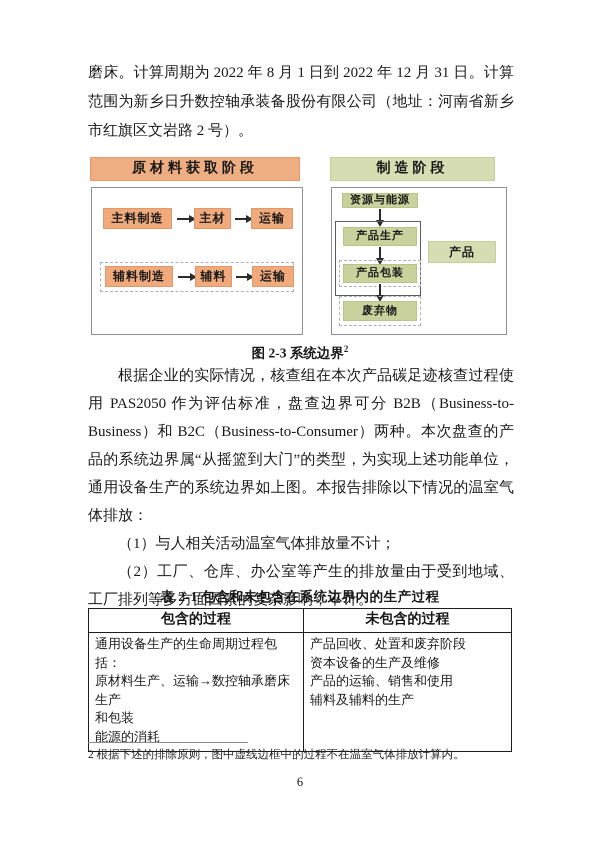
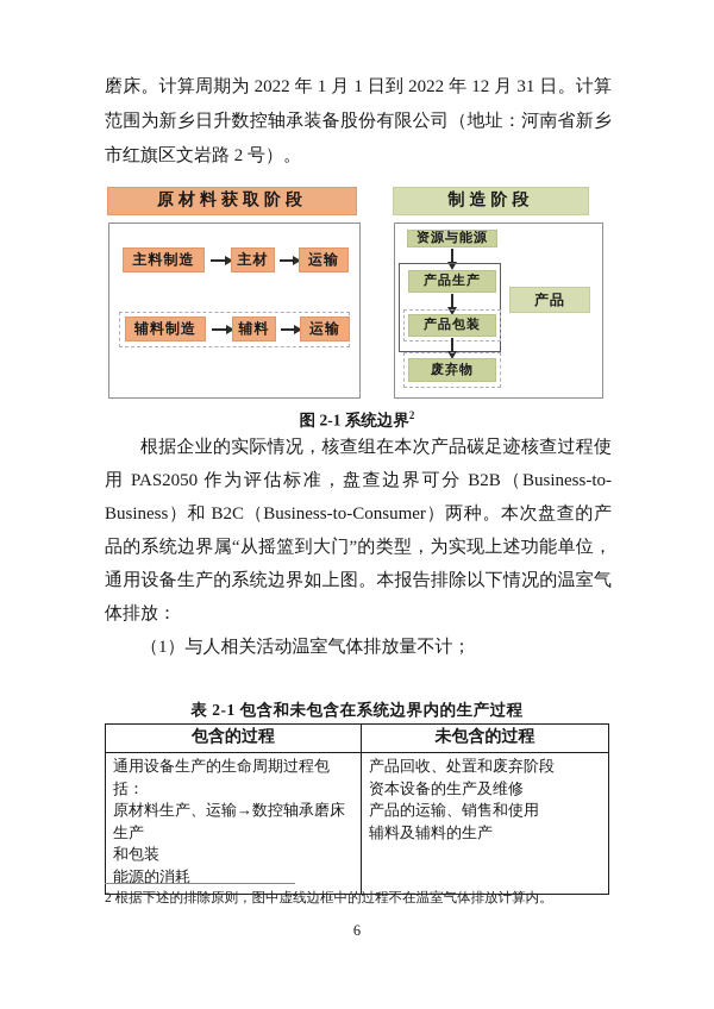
- 磨床。计算周期为 2022 年 8 月 1 日到 2022 年 12 月 31 日。计算范围为新乡日升数控轴承装备股份有限公司（地址：河南省新乡市红旗区文岩路 2 号）。
+ 磨床。计算周期为 2022 年 1 月 1 日到 2022 年 12 月 31 日。计算范围为新乡日升数控轴承装备股份有限公司（地址：河南省新乡市红旗区文岩路 2 号）。
  原材料获取阶段
  主料制造
  主材
  运输
  辅料制造
  辅料
  运输
  制造阶段
  资源与能源
  产品生产
  产品包装
  废弃物
  产品
- 图 2-3 系统边界2
+ 图 2-1 系统边界2
  根据企业的实际情况，核查组在本次产品碳足迹核查过程使用 PAS2050 作为评估标准，盘查边界可分 B2B（Business-to-Business）和 B2C（Business-to-Consumer）两种。本次盘查的产品的系统边界属“从摇篮到大门”的类型，为实现上述功能单位，通用设备生产的系统边界如上图。本报告排除以下情况的温室气体排放：
  （1）与人相关活动温室气体排放量不计；
- （2）工厂、仓库、办公室等产生的排放量由于受到地域、工厂排列等多方面因素的复杂影响，不计。
  表 2-1 包含和未包含在系统边界内的生产过程
  包含的过程
  未包含的过程
  通用设备生产的生命周期过程包括：
  原材料生产、运输→数控轴承磨床生产
  和包装
  能源的消耗
  产品回收、处置和废弃阶段
  资本设备的生产及维修
  产品的运输、销售和使用
  辅料及辅料的生产
  2 根据下述的排除原则，图中虚线边框中的过程不在温室气体排放计算内。
  6
